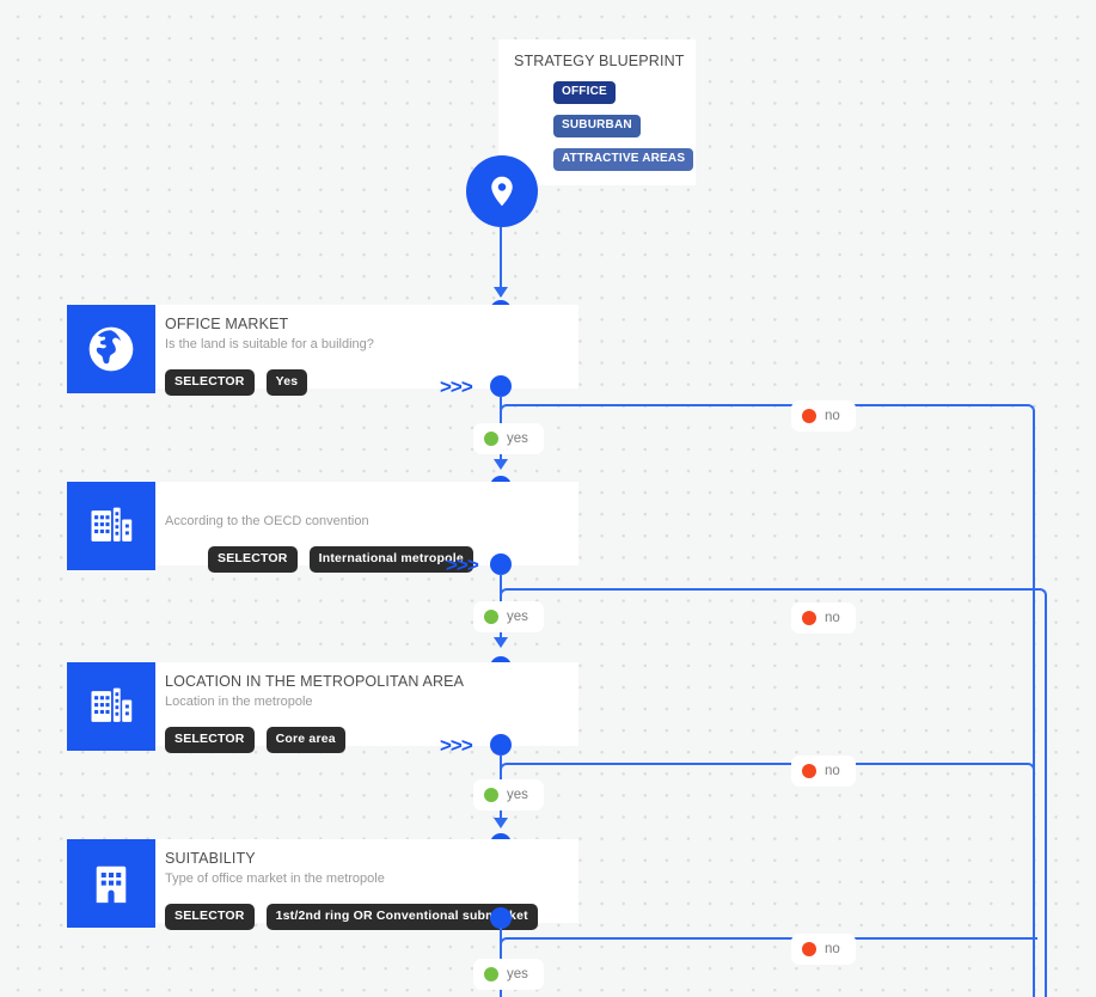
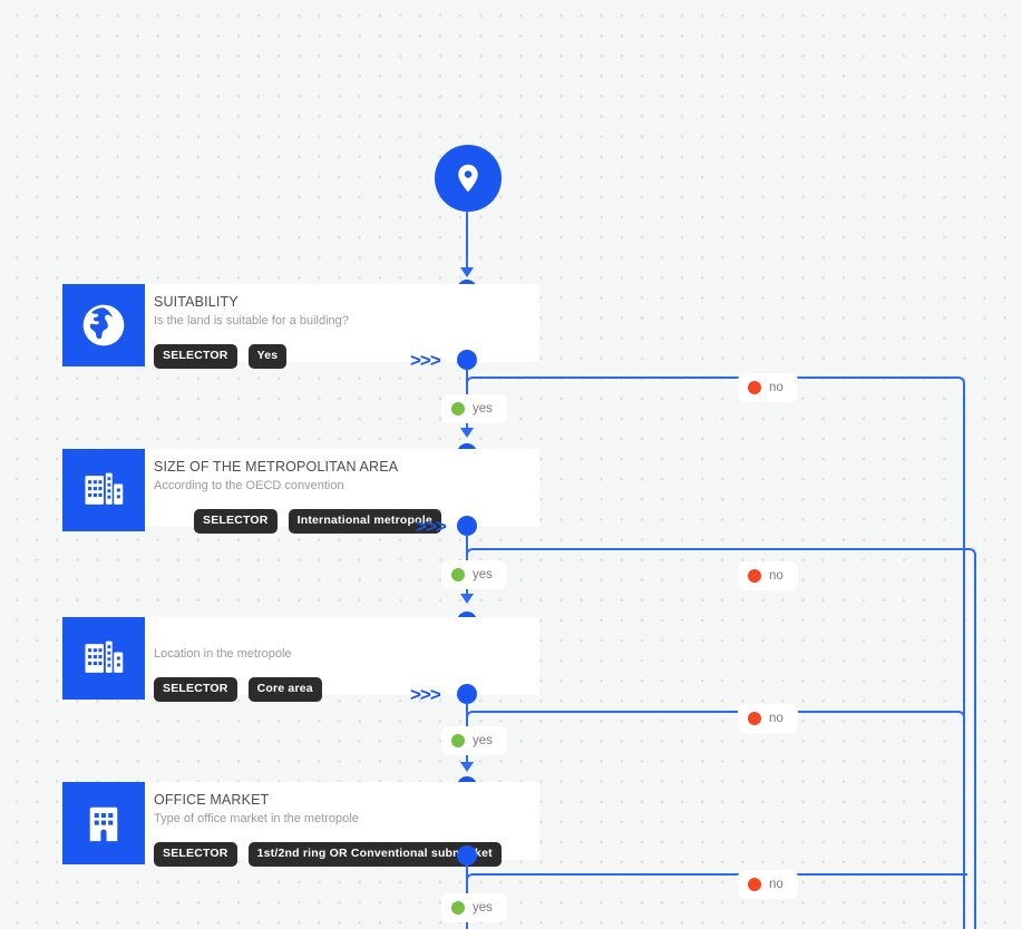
- STRATEGY BLUEPRINT
- OFFICE
- SUBURBAN
- ATTRACTIVE AREAS
- OFFICE MARKET
+ SUITABILITY
  Is the land is suitable for a building?
  SELECTOR
  Yes
  >>>
  yes
  no
+ SIZE OF THE METROPOLITAN AREA
  According to the OECD convention
  SELECTOR
  International metropole
  >>>
  yes
  no
- LOCATION IN THE METROPOLITAN AREA
  Location in the metropole
  SELECTOR
  Core area
  >>>
  yes
  no
- SUITABILITY
+ OFFICE MARKET
  Type of office market in the metropole
  SELECTOR
  1st/2nd ring OR Conventional subket
  yes
  no
